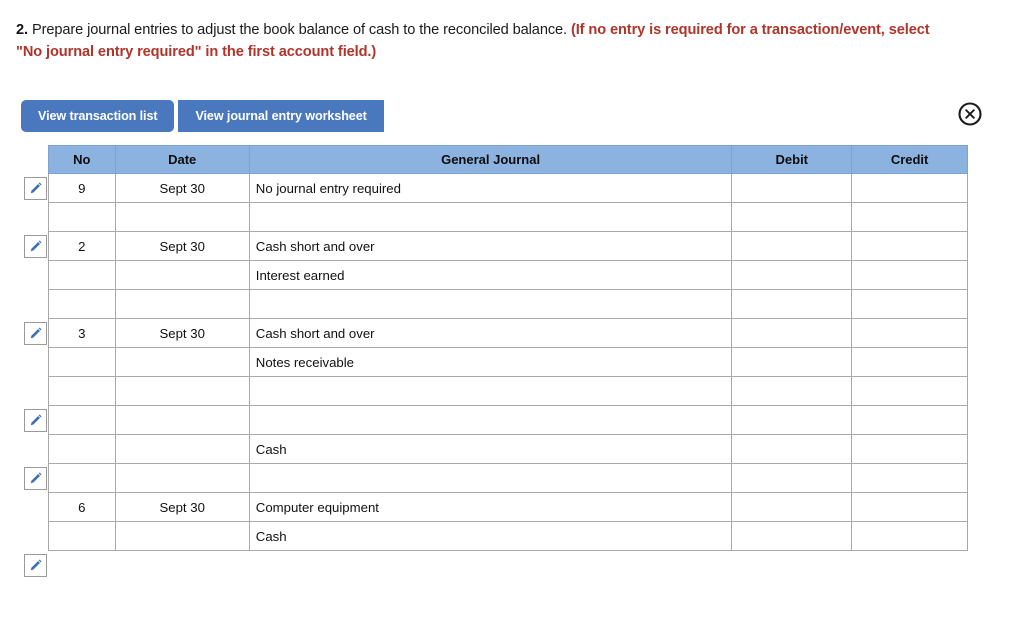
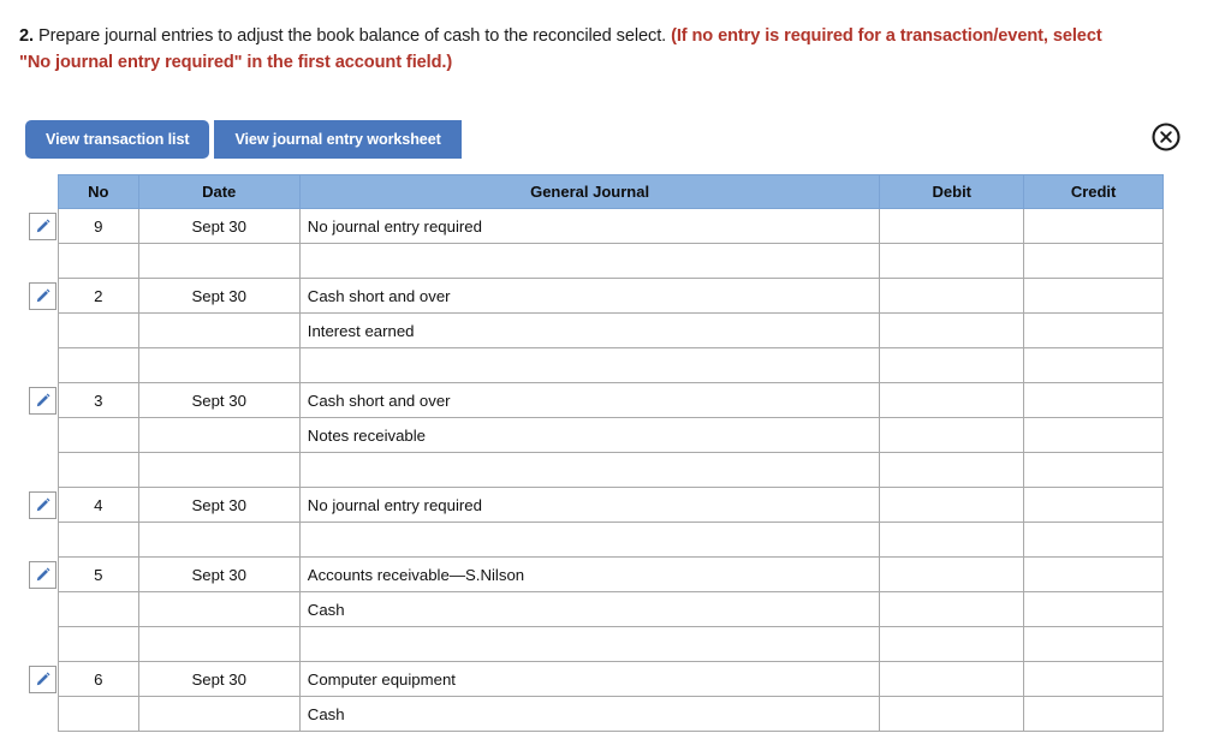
- 2. Prepare journal entries to adjust the book balance of cash to the reconciled balance. (If no entry is required for a transaction/event, select "No journal entry required" in the first account field.)
+ 2. Prepare journal entries to adjust the book balance of cash to the reconciled select. (If no entry is required for a transaction/event, select "No journal entry required" in the first account field.)
  View transaction list
  View journal entry worksheet
  No	Date	General Journal	Debit	Credit
  9	Sept 30	No journal entry required
  2	Sept 30	Cash short and over
  		Interest earned
  3	Sept 30	Cash short and over
  		Notes receivable
+ 4	Sept 30	No journal entry required
+ 5	Sept 30	Accounts receivable—S.Nilson
  		Cash
  6	Sept 30	Computer equipment
  		Cash
